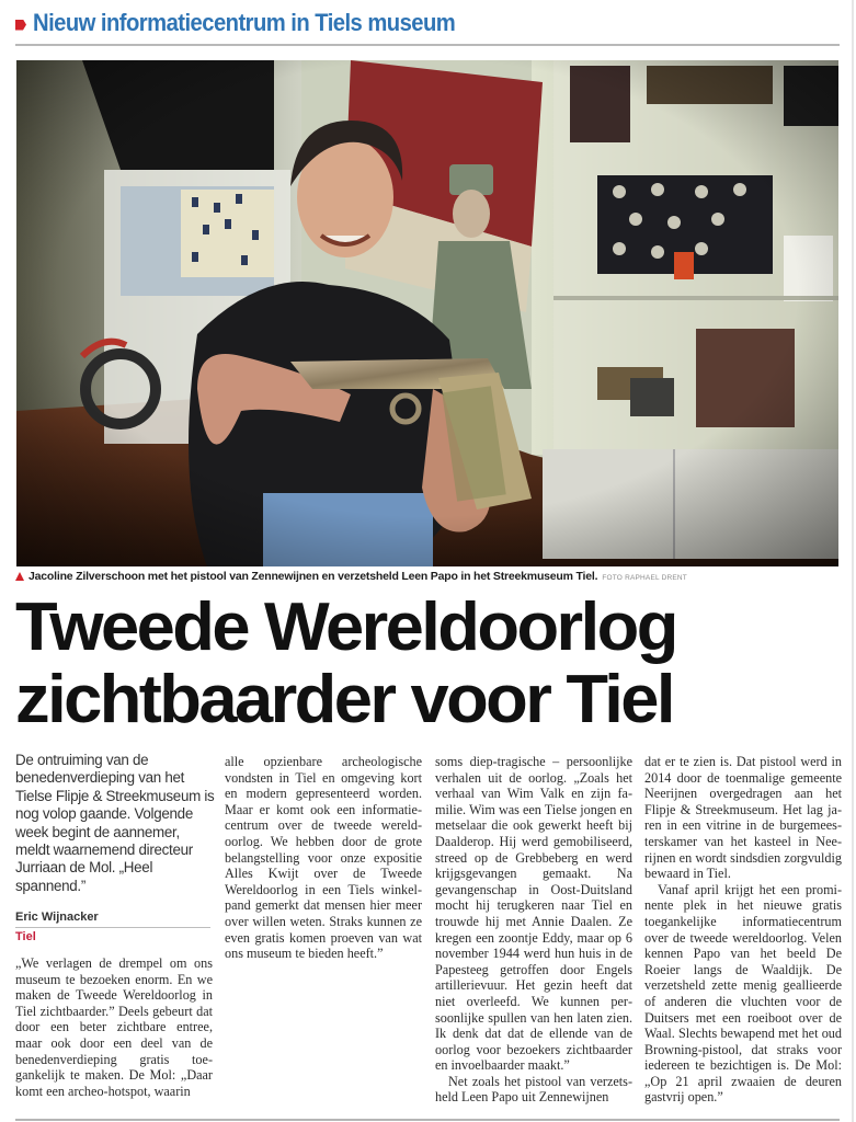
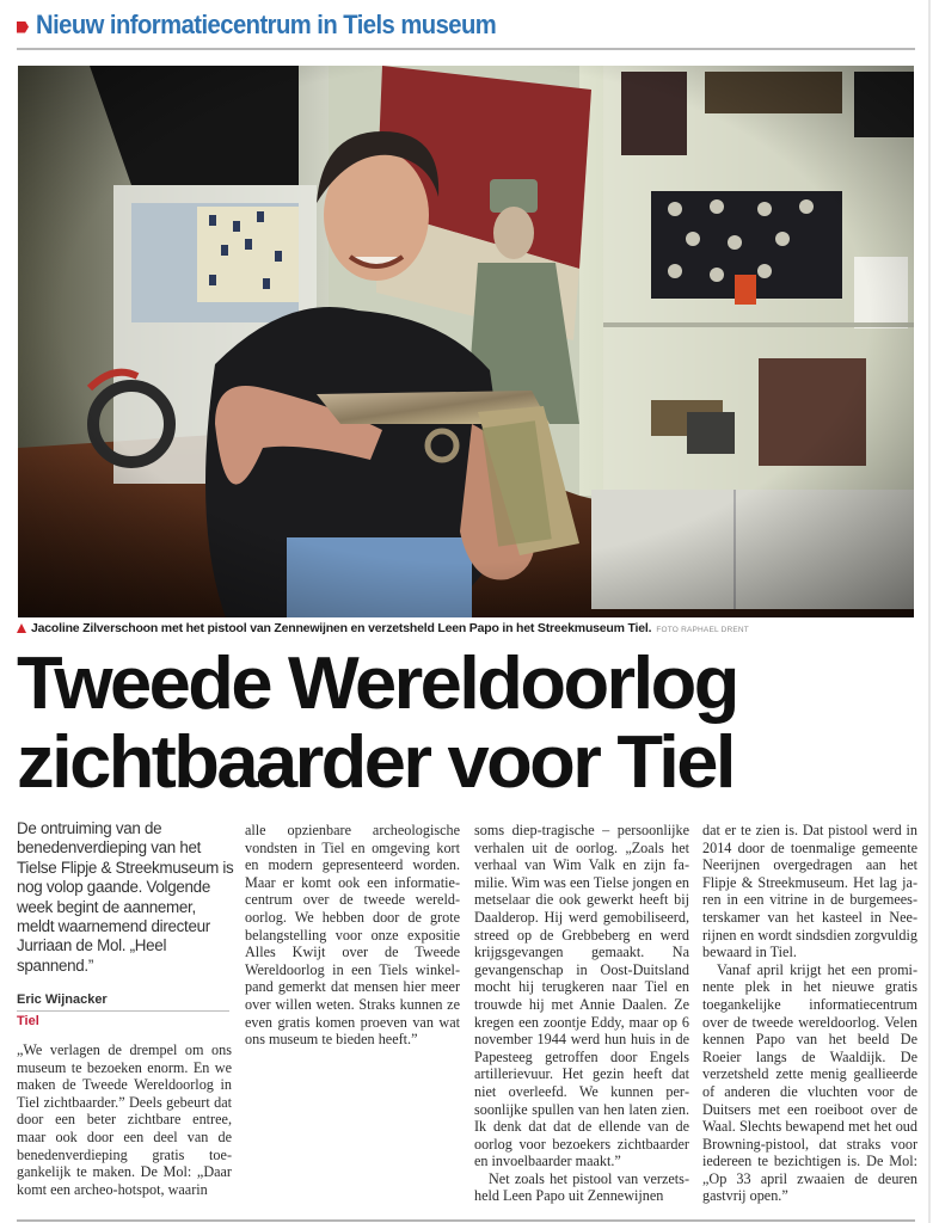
  Nieuw informatiecentrum in Tiels museum
  Jacoline Zilverschoon met het pistool van Zennewijnen en verzetsheld Leen Papo in het Streekmuseum Tiel.
  Tweede Wereldoorlog
  zichtbaarder voor Tiel
  De ontruiming van de benedenverdieping van het Tielse Flipje & Streekmuseum is nog volop gaande. Volgende week begint de aannemer, meldt waarnemend directeur Jurriaan de Mol. „Heel spannend.”
  Eric Wijnacker
  Tiel
  „We verlagen de drempel om ons museum te bezoeken enorm. En we maken de Tweede Wereldoor­log in Tiel zichtbaarder.” Deels ge­beurt dat door een beter zichtbare entree, maar ook door een deel van de benedenverdieping gratis toe­gankelijk te maken. De Mol: „Daar komt een archeo-hotspot, waarin
  alle opzienbare archeologische vondsten in Tiel en omgeving kort en modern gepresenteerd worden. Maar er komt ook een informatie­centrum over de tweede wereld­oorlog. We hebben door de grote belangstelling voor onze ex­positie Alles Kwijt over de Tweede Wereldoorlog in een Tiels winkel­pand gemerkt dat mensen hier meer over willen weten. Straks kunnen ze even gratis komen proeven van wat ons museum te bieden heeft.”
  soms diep-tragische – persoonlijke verhalen uit de oorlog. „Zoals het verhaal van Wim Valk en zijn fa­milie. Wim was een Tielse jongen en metselaar die ook gewerkt heeft bij Daalderop. Hij werd gemobili­seerd, streed op de Grebbeberg en werd krijgsgevangen gemaakt. Na gevangenschap in Oost-Duitsland mocht hij terugkeren naar Tiel en trouwde hij met Annie Daalen. Ze kregen een zoontje Eddy, maar op 6 november 1944 werd hun huis in de Papesteeg getroffen door Engels artillerievuur. Het gezin heeft dat niet overleefd. We kunnen per­soonlijke spullen van hen laten zien. Ik denk dat dat de ellende van de oorlog voor bezoekers zicht­baarder en invoelbaarder maakt.”
  Net zoals het pistool van verzets­held Leen Papo uit Zennewijnen
  dat er te zien is. Dat pistool werd in 2014 door de toenmalige gemeente Neerijnen overgedragen aan het Flipje & Streekmuseum. Het lag ja­ren in een vitrine in de burgemees­terskamer van het kasteel in Nee­rijnen en wordt sindsdien zorg­vuldig bewaard in Tiel.
- Vanaf april krijgt het een promi­nente plek in het nieuwe gratis toegankelijke informatiecentrum over de tweede wereldoorlog. Ve­len kennen Papo van het beeld De Roeier langs de Waaldijk. De verzetsheld zette menig geallieerde of anderen die vluchten voor de Duitsers met een roeiboot over de Waal. Slechts bewapend met het oud Browning-pistool, dat straks voor iedereen te bezichtigen is. De Mol: „Op 21 april zwaaien de deuren gastvrij open.”
+ Vanaf april krijgt het een promi­nente plek in het nieuwe gratis toegankelijke informatiecentrum over de tweede wereldoorlog. Ve­len kennen Papo van het beeld De Roeier langs de Waaldijk. De verzetsheld zette menig geallieerde of anderen die vluchten voor de Duitsers met een roeiboot over de Waal. Slechts bewapend met het oud Browning-pistool, dat straks voor iedereen te bezichtigen is. De Mol: „Op 33 april zwaaien de deuren gastvrij open.”
